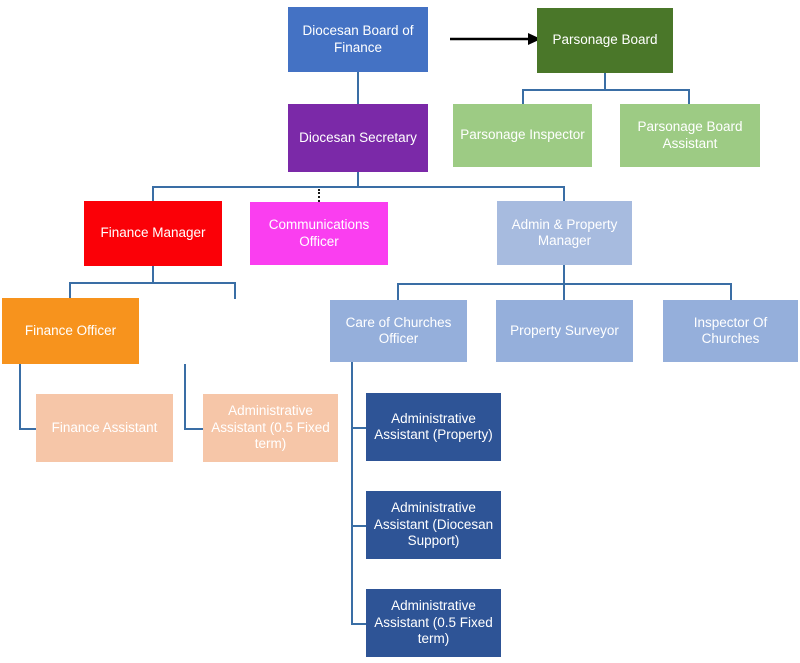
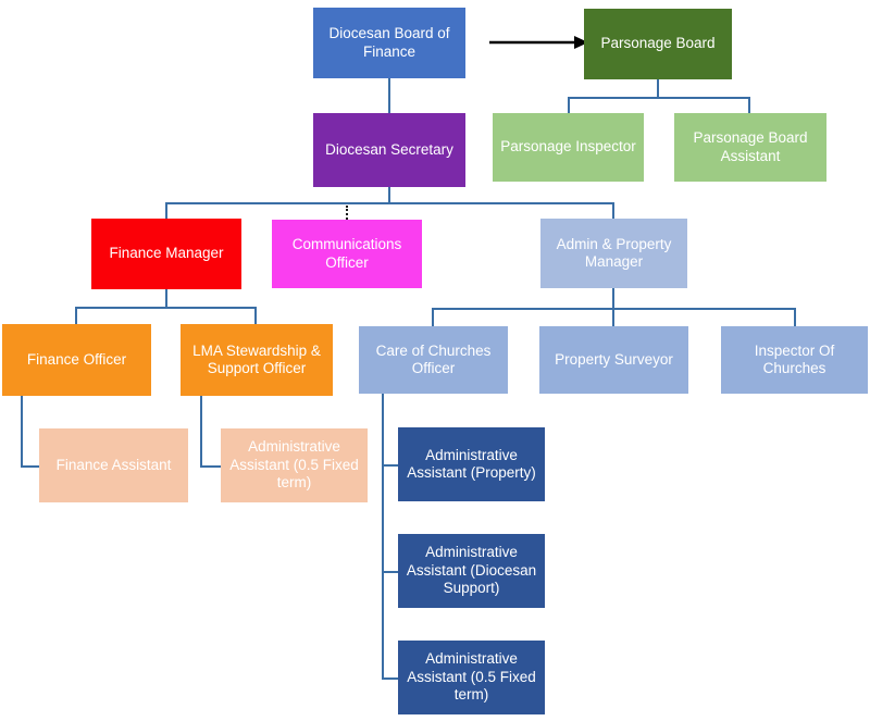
  Diocesan Board of Finance
  Parsonage Board
  Diocesan Secretary
  Parsonage Inspector
  Parsonage Board Assistant
  Finance Manager
  Communications Officer
  Admin & Property Manager
  Finance Officer
+ LMA Stewardship & Support Officer
  Care of Churches Officer
  Property Surveyor
  Inspector Of Churches
  Finance Assistant
  Administrative Assistant (0.5 Fixed term)
  Administrative Assistant (Property)
  Administrative Assistant (Diocesan Support)
  Administrative Assistant (0.5 Fixed term)
